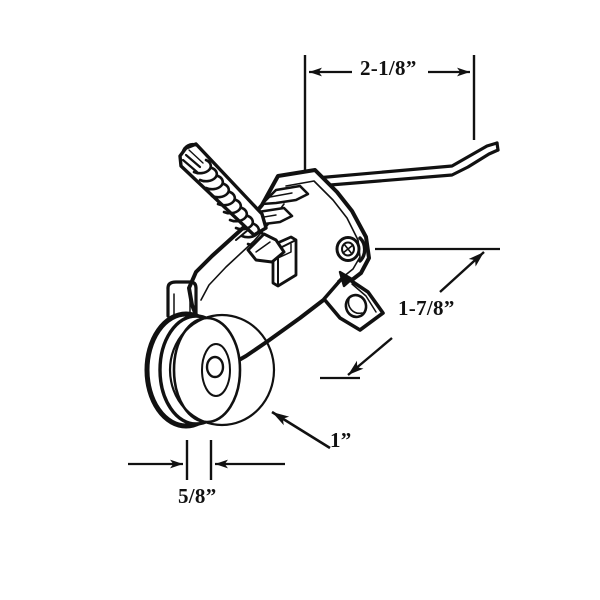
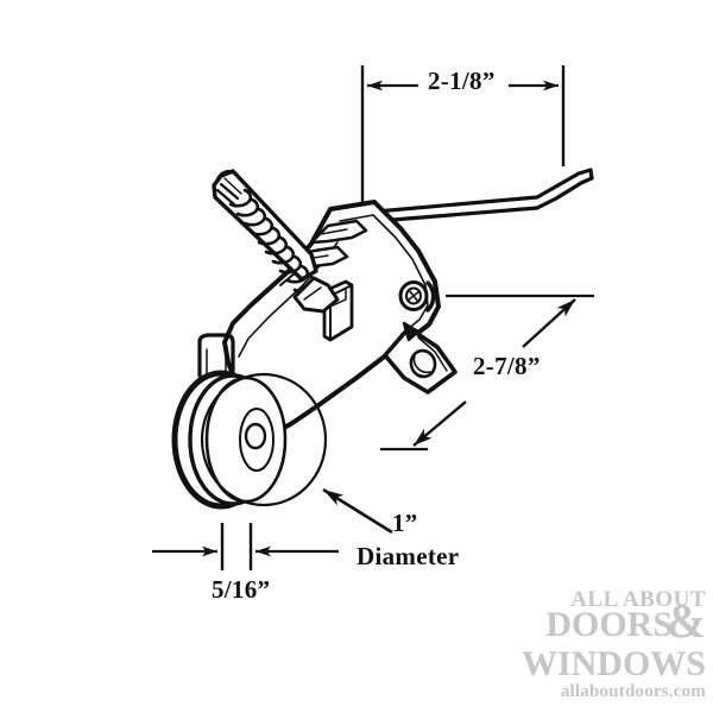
  2-1/8”
- 1-7/8”
+ 2-7/8”
  1”
+ Diameter
- 5/8”
+ 5/16”
+ ALL ABOUT
+ DOORS
+ &
+ WINDOWS
+ allaboutdoors.com
